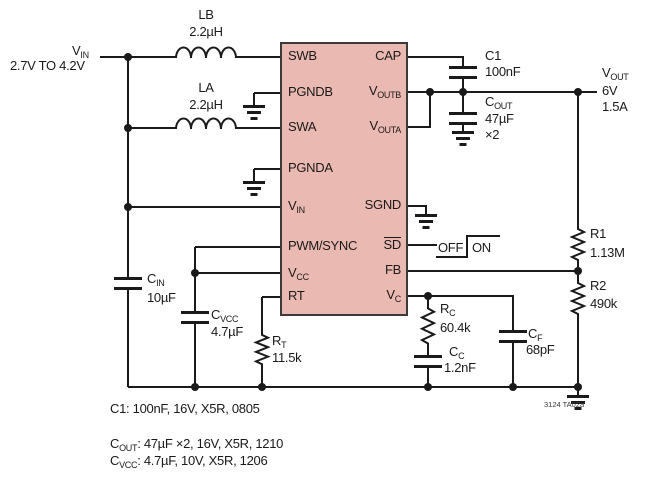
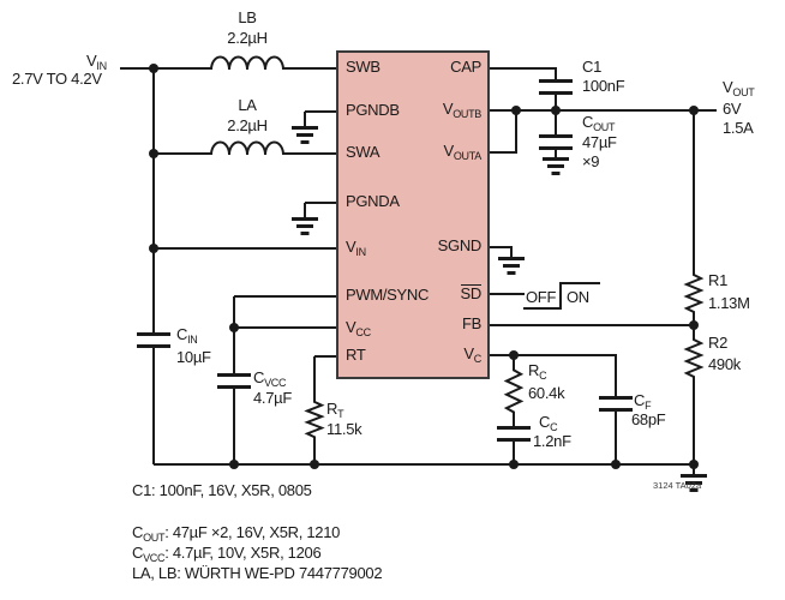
  SWB
  PGNDB
  SWA
  PGNDA
  VIN
  PWM/SYNC
  VCC
  RT
  CAP
  VOUTB
  VOUTA
  SGND
  SD
  FB
  VC
  OFF
  ON
  VIN
  2.7V TO 4.2V
  LB
  2.2µH
  LA
  2.2µH
  CIN
  10µF
  CVCC
  4.7µF
  RT
  11.5k
  C1
  100nF
  COUT
  47µF
- ×2
+ ×9
  VOUT
  6V
  1.5A
  R1
  1.13M
  R2
  490k
  RC
  60.4k
  CC
  1.2nF
  CF
  68pF
  3124 TA02a
  C1: 100nF, 16V, X5R, 0805
  COUT: 47µF ×2, 16V, X5R, 1210
  CVCC: 4.7µF, 10V, X5R, 1206
+ LA, LB: WÜRTH WE-PD 7447779002
